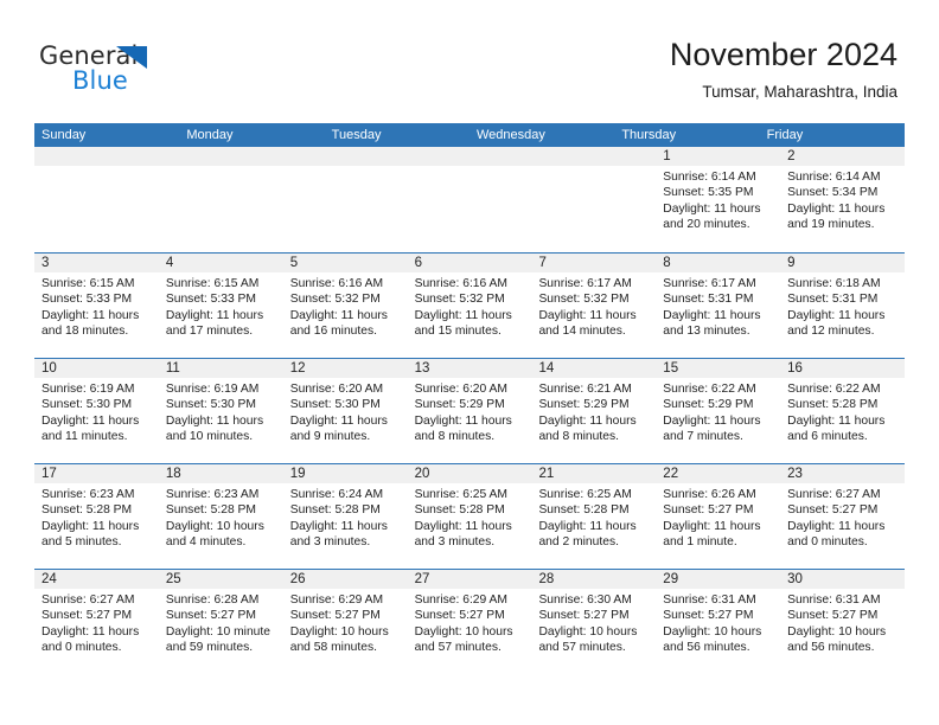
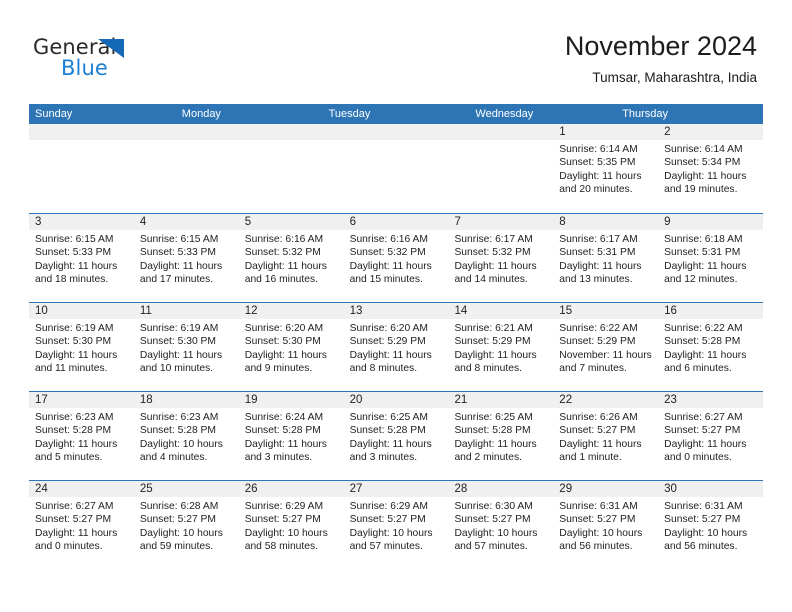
  General
  Blue
  November 2024
  Tumsar, Maharashtra, India
  Sunday
  Monday
  Tuesday
  Wednesday
  Thursday
- Friday
  1
  Sunrise: 6:14 AM
  Sunset: 5:35 PM
  Daylight: 11 hours and 20 minutes.
  2
  Sunrise: 6:14 AM
  Sunset: 5:34 PM
  Daylight: 11 hours and 19 minutes.
  3
  Sunrise: 6:15 AM
  Sunset: 5:33 PM
  Daylight: 11 hours and 18 minutes.
  4
  Sunrise: 6:15 AM
  Sunset: 5:33 PM
  Daylight: 11 hours and 17 minutes.
  5
  Sunrise: 6:16 AM
  Sunset: 5:32 PM
  Daylight: 11 hours and 16 minutes.
  6
  Sunrise: 6:16 AM
  Sunset: 5:32 PM
  Daylight: 11 hours and 15 minutes.
  7
  Sunrise: 6:17 AM
  Sunset: 5:32 PM
  Daylight: 11 hours and 14 minutes.
  8
  Sunrise: 6:17 AM
  Sunset: 5:31 PM
  Daylight: 11 hours and 13 minutes.
  9
  Sunrise: 6:18 AM
  Sunset: 5:31 PM
  Daylight: 11 hours and 12 minutes.
  10
  Sunrise: 6:19 AM
  Sunset: 5:30 PM
  Daylight: 11 hours and 11 minutes.
  11
  Sunrise: 6:19 AM
  Sunset: 5:30 PM
  Daylight: 11 hours and 10 minutes.
  12
  Sunrise: 6:20 AM
  Sunset: 5:30 PM
  Daylight: 11 hours and 9 minutes.
  13
  Sunrise: 6:20 AM
  Sunset: 5:29 PM
  Daylight: 11 hours and 8 minutes.
  14
  Sunrise: 6:21 AM
  Sunset: 5:29 PM
  Daylight: 11 hours and 8 minutes.
  15
  Sunrise: 6:22 AM
  Sunset: 5:29 PM
- Daylight: 11 hours and 7 minutes.
+ November: 11 hours and 7 minutes.
  16
  Sunrise: 6:22 AM
  Sunset: 5:28 PM
  Daylight: 11 hours and 6 minutes.
  17
  Sunrise: 6:23 AM
  Sunset: 5:28 PM
  Daylight: 11 hours and 5 minutes.
  18
  Sunrise: 6:23 AM
  Sunset: 5:28 PM
  Daylight: 10 hours and 4 minutes.
  19
  Sunrise: 6:24 AM
  Sunset: 5:28 PM
  Daylight: 11 hours and 3 minutes.
  20
  Sunrise: 6:25 AM
  Sunset: 5:28 PM
  Daylight: 11 hours and 3 minutes.
  21
  Sunrise: 6:25 AM
  Sunset: 5:28 PM
  Daylight: 11 hours and 2 minutes.
  22
  Sunrise: 6:26 AM
  Sunset: 5:27 PM
  Daylight: 11 hours and 1 minute.
  23
  Sunrise: 6:27 AM
  Sunset: 5:27 PM
  Daylight: 11 hours and 0 minutes.
  24
  Sunrise: 6:27 AM
  Sunset: 5:27 PM
  Daylight: 11 hours and 0 minutes.
  25
  Sunrise: 6:28 AM
  Sunset: 5:27 PM
- Daylight: 10 minute and 59 minutes.
+ Daylight: 10 hours and 59 minutes.
  26
  Sunrise: 6:29 AM
  Sunset: 5:27 PM
  Daylight: 10 hours and 58 minutes.
  27
  Sunrise: 6:29 AM
  Sunset: 5:27 PM
  Daylight: 10 hours and 57 minutes.
  28
  Sunrise: 6:30 AM
  Sunset: 5:27 PM
  Daylight: 10 hours and 57 minutes.
  29
  Sunrise: 6:31 AM
  Sunset: 5:27 PM
  Daylight: 10 hours and 56 minutes.
  30
  Sunrise: 6:31 AM
  Sunset: 5:27 PM
  Daylight: 10 hours and 56 minutes.
